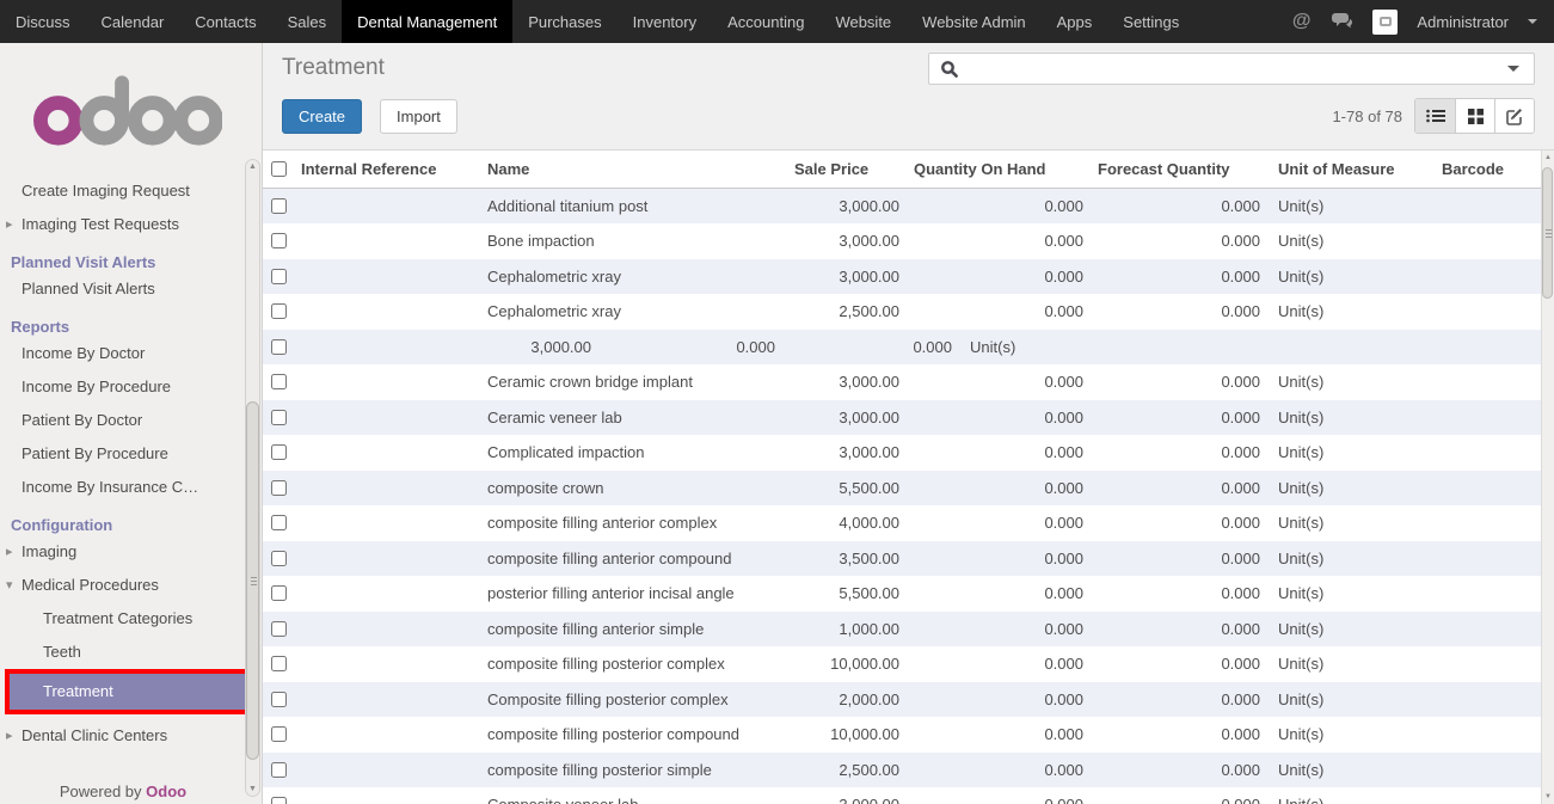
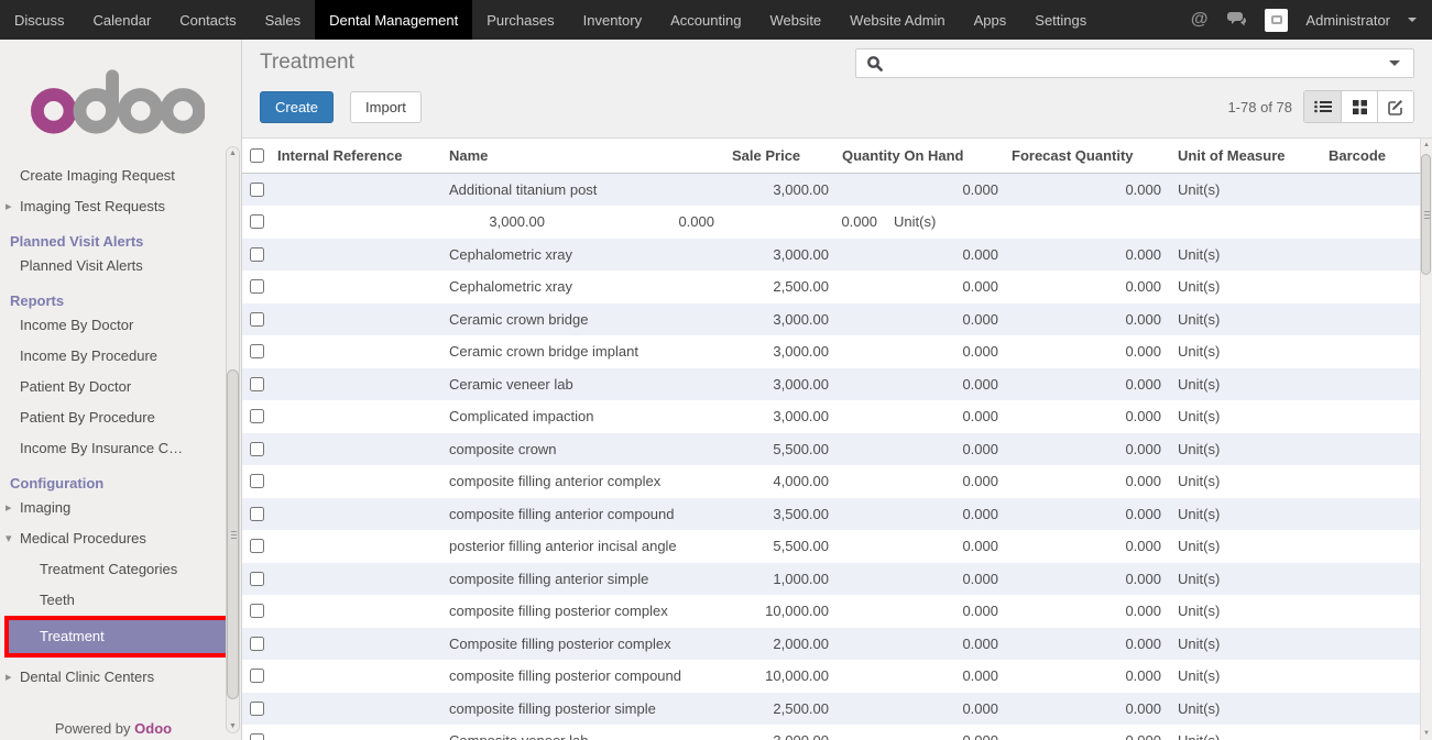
  Discuss
  Calendar
  Contacts
  Sales
  Dental Management
  Purchases
  Inventory
  Accounting
  Website
  Website Admin
  Apps
  Settings
  @
  Administrator
  Create Imaging Request
  ▸
  Imaging Test Requests
  Planned Visit Alerts
  Planned Visit Alerts
  Reports
  Income By Doctor
  Income By Procedure
  Patient By Doctor
  Patient By Procedure
  Income By Insurance C…
  Configuration
  ▸
  Imaging
  ▾
  Medical Procedures
  Treatment Categories
  Teeth
  Treatment
  ▸
  Dental Clinic Centers
  Powered by Odoo
  Treatment
  Create
  Import
  1-78 of 78
  Internal Reference
  Name
  Sale Price
  Quantity On Hand
  Forecast Quantity
  Unit of Measure
  Barcode
  Additional titanium post
  3,000.00
  0.000
  0.000
  Unit(s)
- Bone impaction
  3,000.00
  0.000
  0.000
  Unit(s)
  Cephalometric xray
  3,000.00
  0.000
  0.000
  Unit(s)
  Cephalometric xray
  2,500.00
  0.000
  0.000
  Unit(s)
+ Ceramic crown bridge
  3,000.00
  0.000
  0.000
  Unit(s)
  Ceramic crown bridge implant
  3,000.00
  0.000
  0.000
  Unit(s)
  Ceramic veneer lab
  3,000.00
  0.000
  0.000
  Unit(s)
  Complicated impaction
  3,000.00
  0.000
  0.000
  Unit(s)
  composite crown
  5,500.00
  0.000
  0.000
  Unit(s)
  composite filling anterior complex
  4,000.00
  0.000
  0.000
  Unit(s)
  composite filling anterior compound
  3,500.00
  0.000
  0.000
  Unit(s)
  posterior filling anterior incisal angle
  5,500.00
  0.000
  0.000
  Unit(s)
  composite filling anterior simple
  1,000.00
  0.000
  0.000
  Unit(s)
  composite filling posterior complex
  10,000.00
  0.000
  0.000
  Unit(s)
  Composite filling posterior complex
  2,000.00
  0.000
  0.000
  Unit(s)
  composite filling posterior compound
  10,000.00
  0.000
  0.000
  Unit(s)
  composite filling posterior simple
  2,500.00
  0.000
  0.000
  Unit(s)
